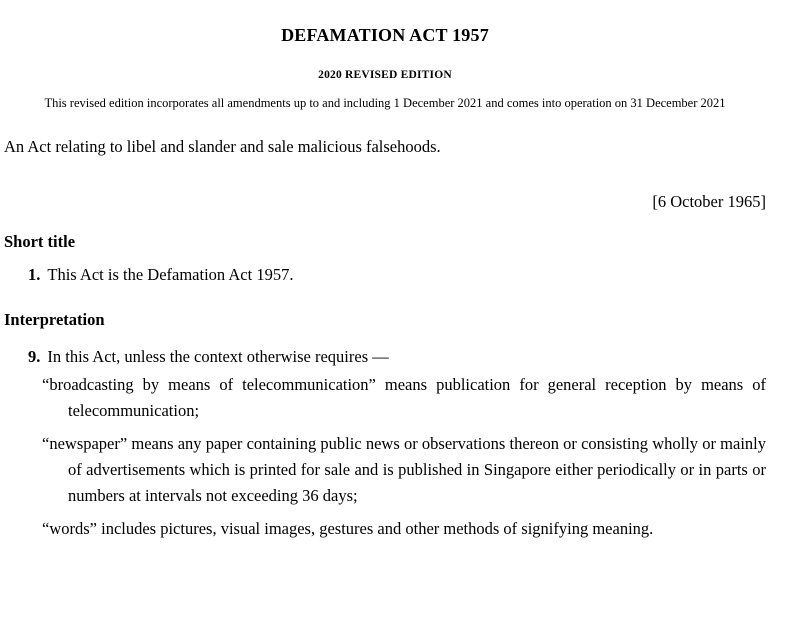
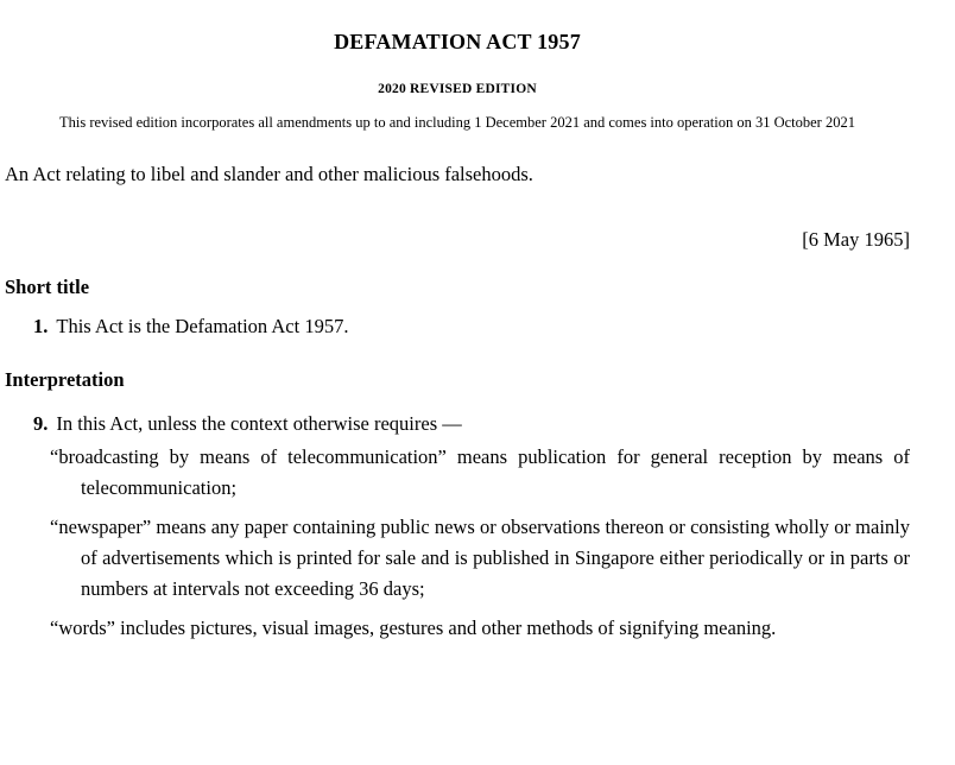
  DEFAMATION ACT 1957
  2020 REVISED EDITION
- This revised edition incorporates all amendments up to and including 1 December 2021 and comes into operation on 31 December 2021
+ This revised edition incorporates all amendments up to and including 1 December 2021 and comes into operation on 31 October 2021
- An Act relating to libel and slander and sale malicious falsehoods.
+ An Act relating to libel and slander and other malicious falsehoods.
- [6 October 1965]
+ [6 May 1965]
  Short title
  1. This Act is the Defamation Act 1957.
  Interpretation
  9. In this Act, unless the context otherwise requires —
  “broadcasting by means of telecommunication” means publication for general reception by means of telecommunication;
  “newspaper” means any paper containing public news or observations thereon or consisting wholly or mainly of advertisements which is printed for sale and is published in Singapore either periodically or in parts or numbers at intervals not exceeding 36 days;
  “words” includes pictures, visual images, gestures and other methods of signifying meaning.
